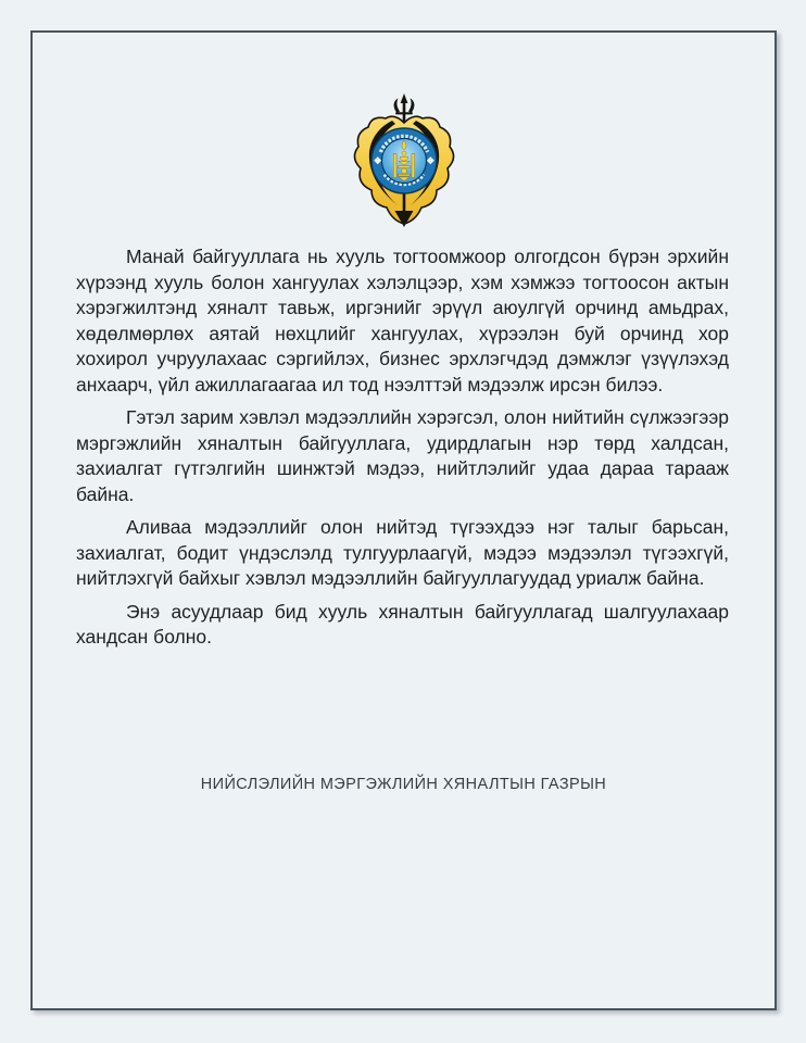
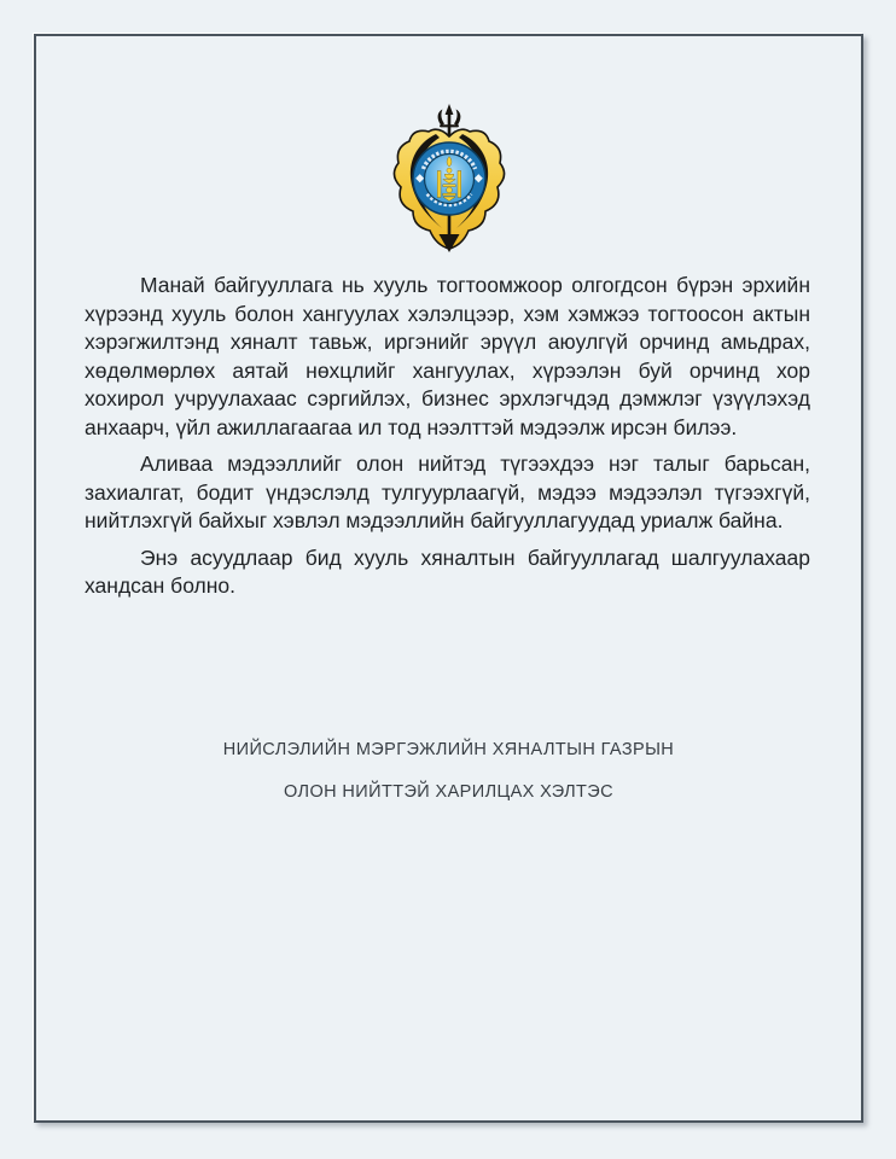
  Манай байгууллага нь хууль тогтоомжоор олгогдсон бүрэн эрхийн хүрээнд хууль болон хангуулах хэлэлцээр, хэм хэмжээ тогтоосон актын хэрэгжилтэнд хяналт тавьж, иргэнийг эрүүл аюулгүй орчинд амьдрах, хөдөлмөрлөх аятай нөхцлийг хангуулах, хүрээлэн буй орчинд хор хохирол учруулахаас сэргийлэх, бизнес эрхлэгчдэд дэмжлэг үзүүлэхэд анхаарч, үйл ажиллагаагаа ил тод нээлттэй мэдээлж ирсэн билээ.
- Гэтэл зарим хэвлэл мэдээллийн хэрэгсэл, олон нийтийн сүлжээгээр мэргэжлийн хяналтын байгууллага, удирдлагын нэр төрд халдсан, захиалгат гүтгэлгийн шинжтэй мэдээ, нийтлэлийг удаа дараа тарааж байна.
  Аливаа мэдээллийг олон нийтэд түгээхдээ нэг талыг барьсан, захиалгат, бодит үндэслэлд тулгуурлаагүй, мэдээ мэдээлэл түгээхгүй, нийтлэхгүй байхыг хэвлэл мэдээллийн байгууллагуудад уриалж байна.
  Энэ асуудлаар бид хууль хяналтын байгууллагад шалгуулахаар хандсан болно.
  НИЙСЛЭЛИЙН МЭРГЭЖЛИЙН ХЯНАЛТЫН ГАЗРЫН
+ ОЛОН НИЙТТЭЙ ХАРИЛЦАХ ХЭЛТЭС
